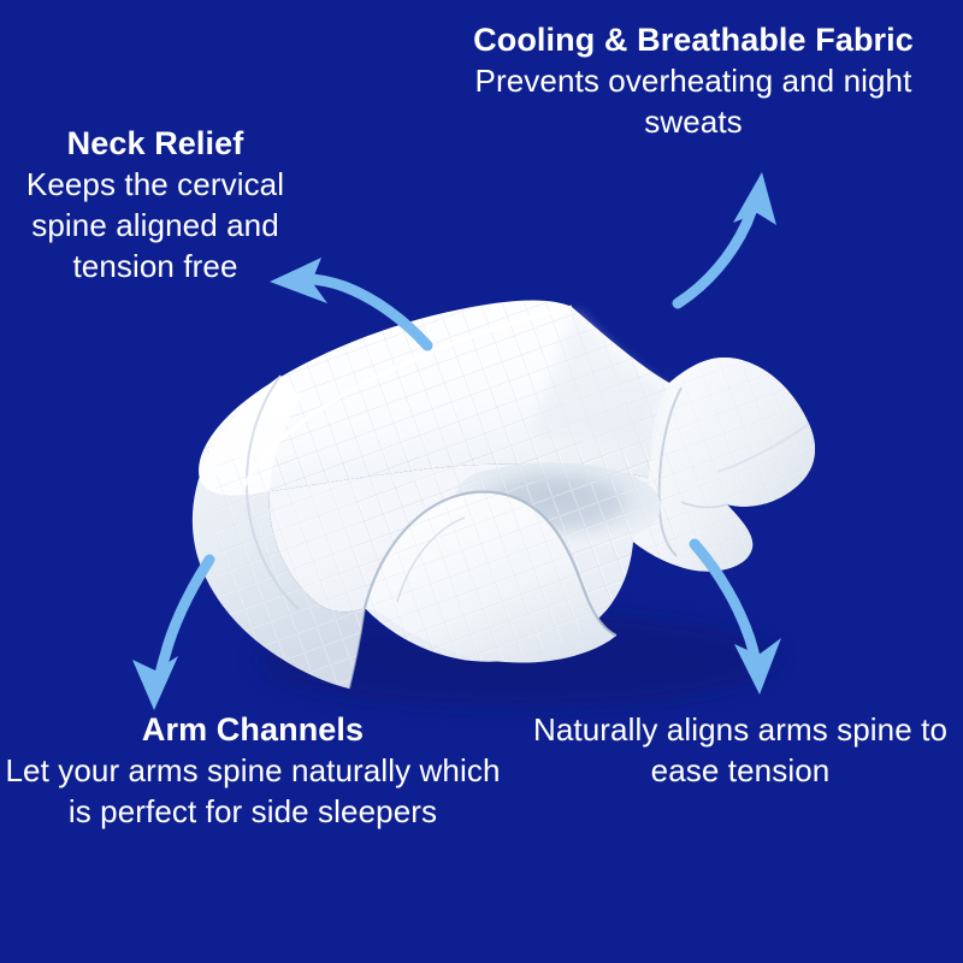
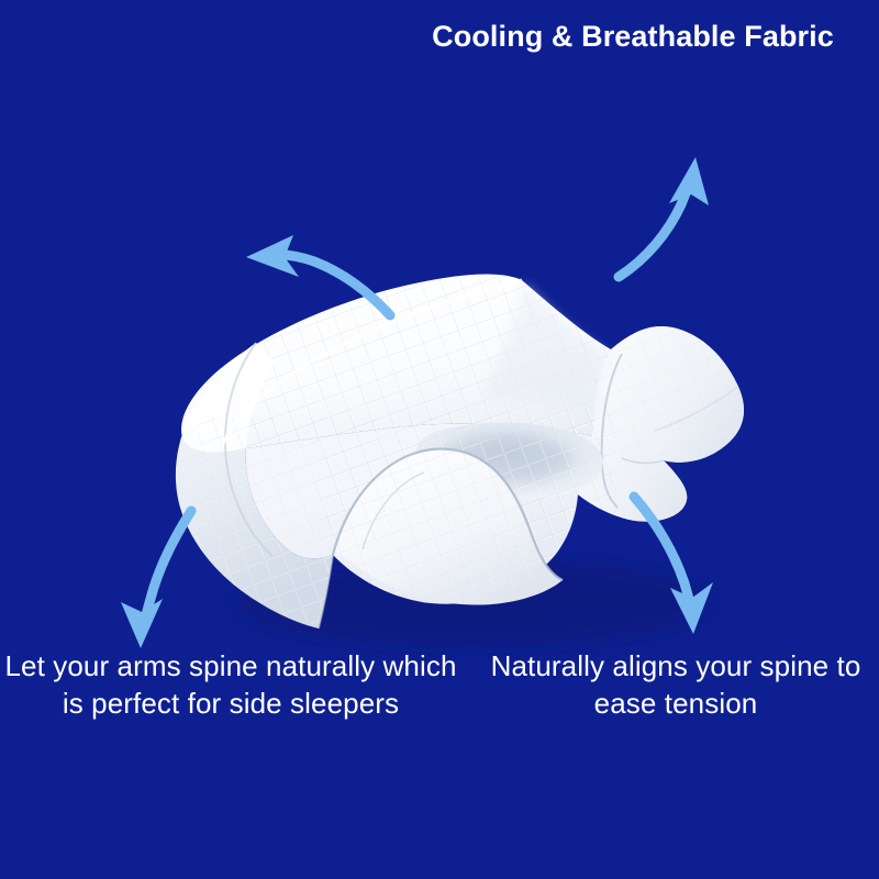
- Neck Relief
- Keeps the cervical spine aligned and tension free
  Cooling & Breathable Fabric
- Prevents overheating and night sweats
- Arm Channels
  Let your arms spine naturally which is perfect for side sleepers
- Naturally aligns arms spine to ease tension
+ Naturally aligns your spine to ease tension
